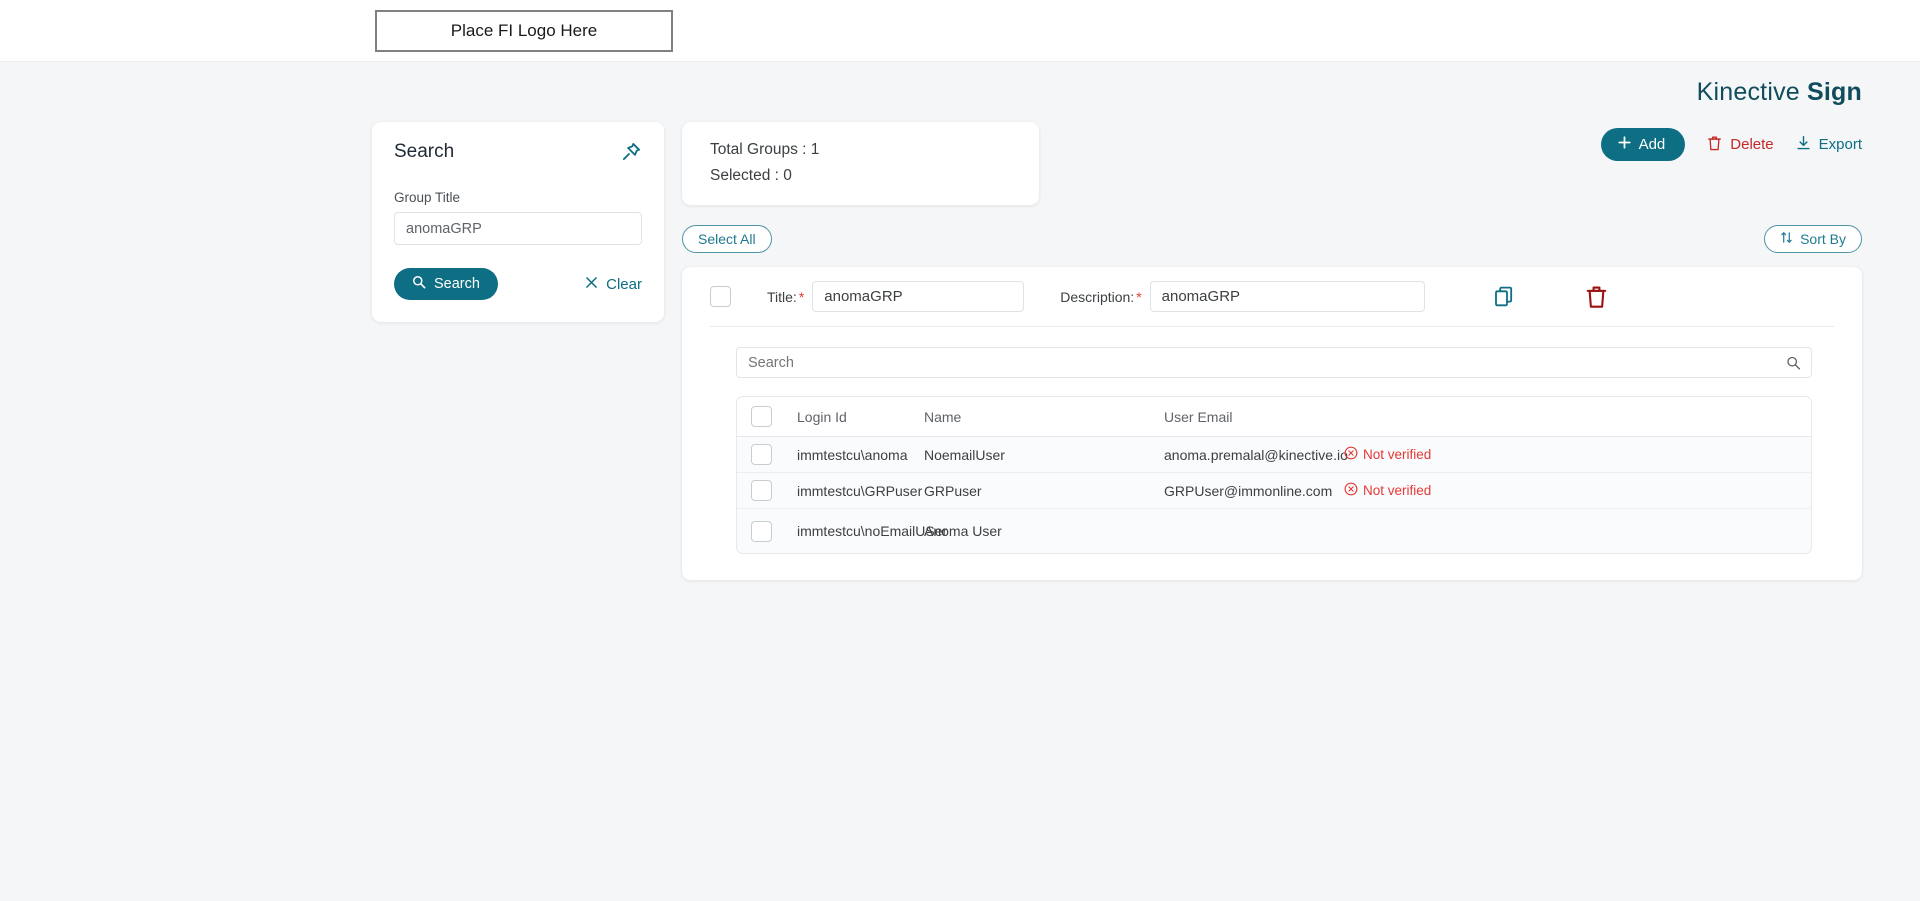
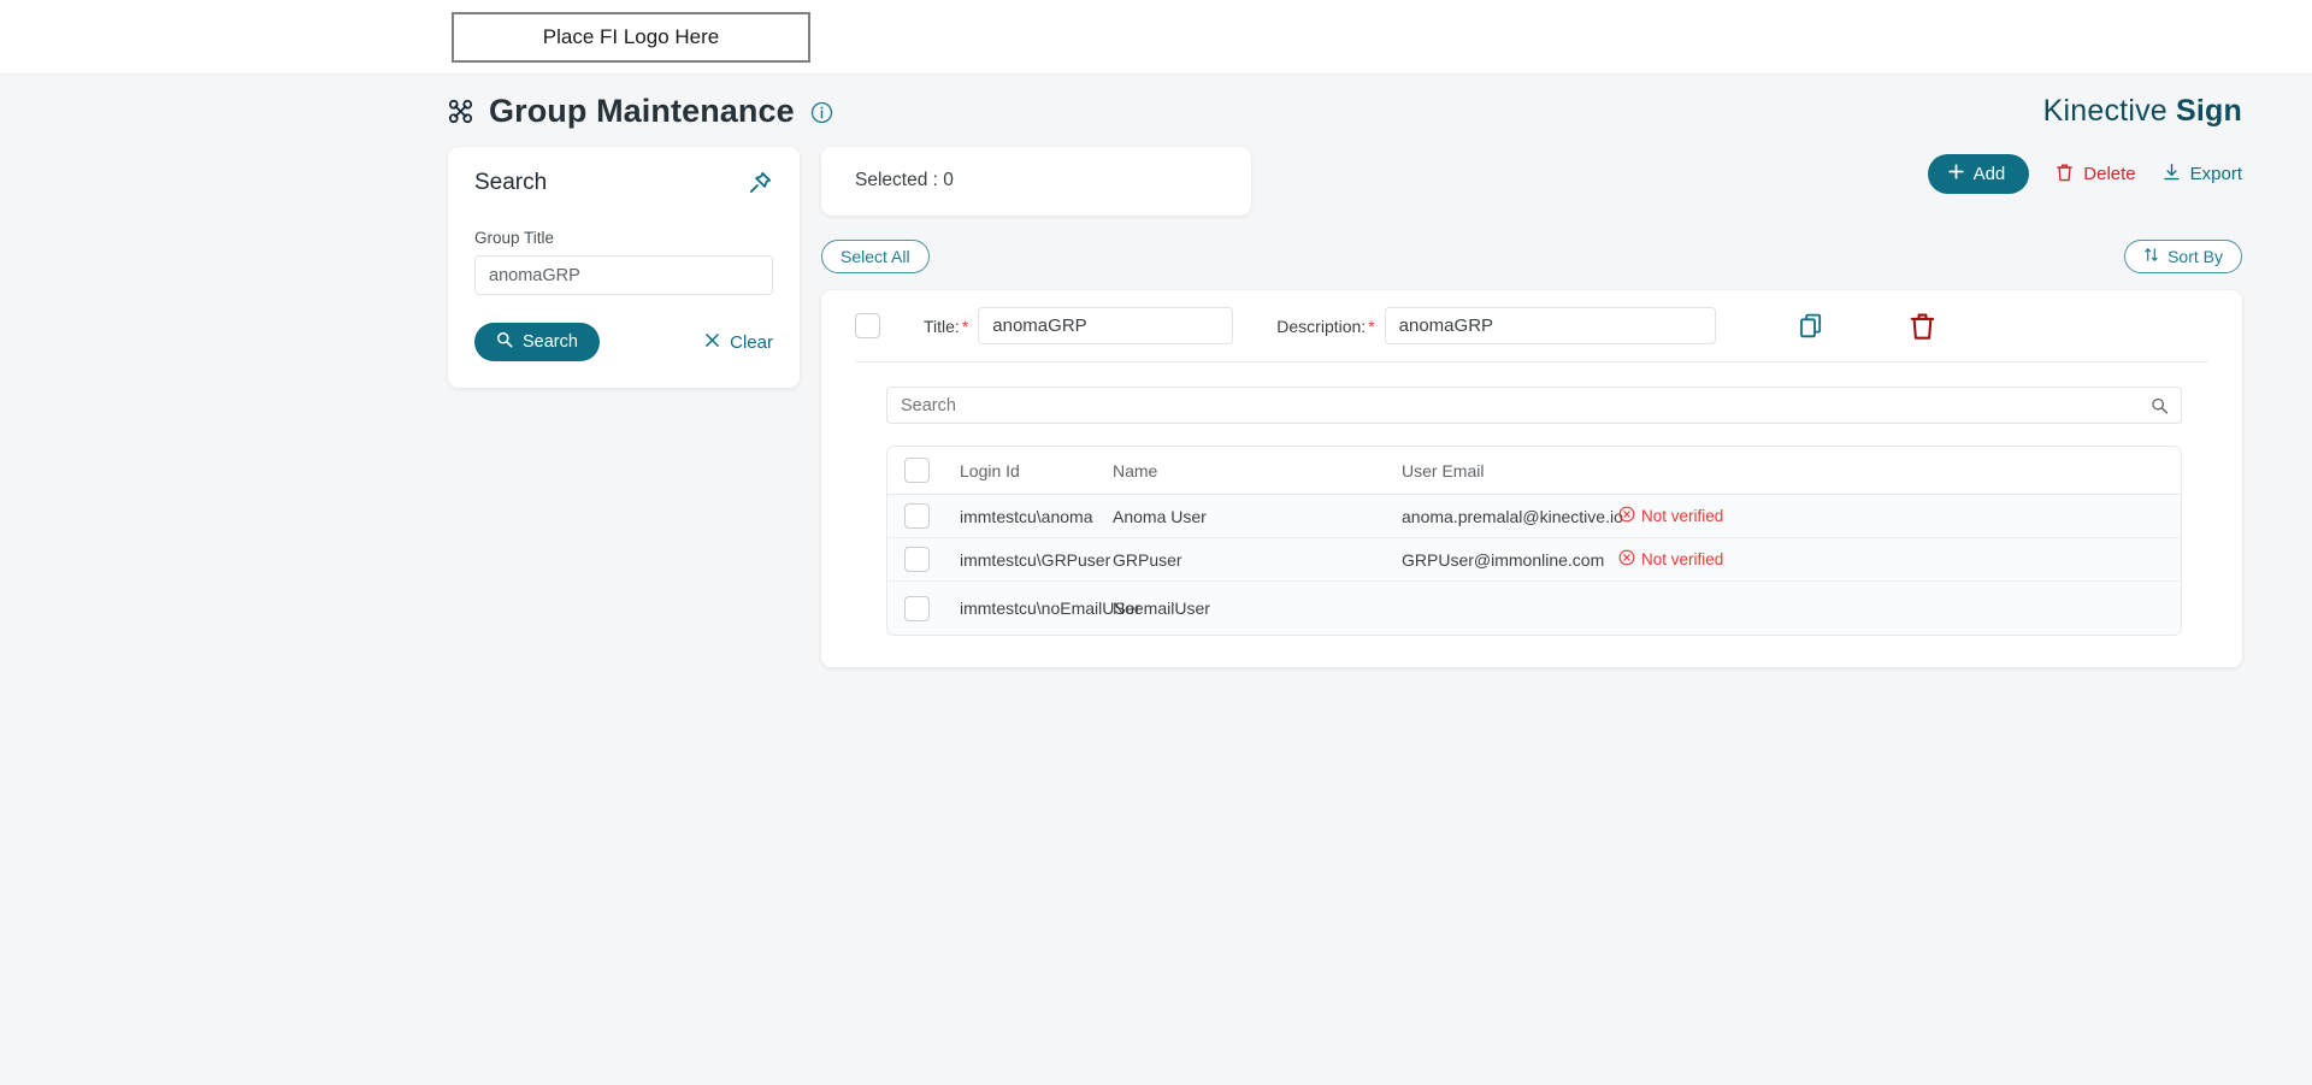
  Place FI Logo Here
+ Group Maintenance
  Kinective Sign
  Search
  Group Title
  anomaGRP
  Search
  Clear
- Total Groups : 1
  Selected : 0
  Add
  Delete
  Export
  Select All
  Sort By
  Title: *
  anomaGRP
  Description: *
  anomaGRP
  Search
  Login Id
  Name
  User Email
  immtestcu\anoma
- NoemailUser
+ Anoma User
  anoma.premalal@kinective.io
  Not verified
  immtestcu\GRPuser
  GRPuser
  GRPUser@immonline.com
  Not verified
  immtestcu\noEmailU
- Anoma User
+ NoemailUser
